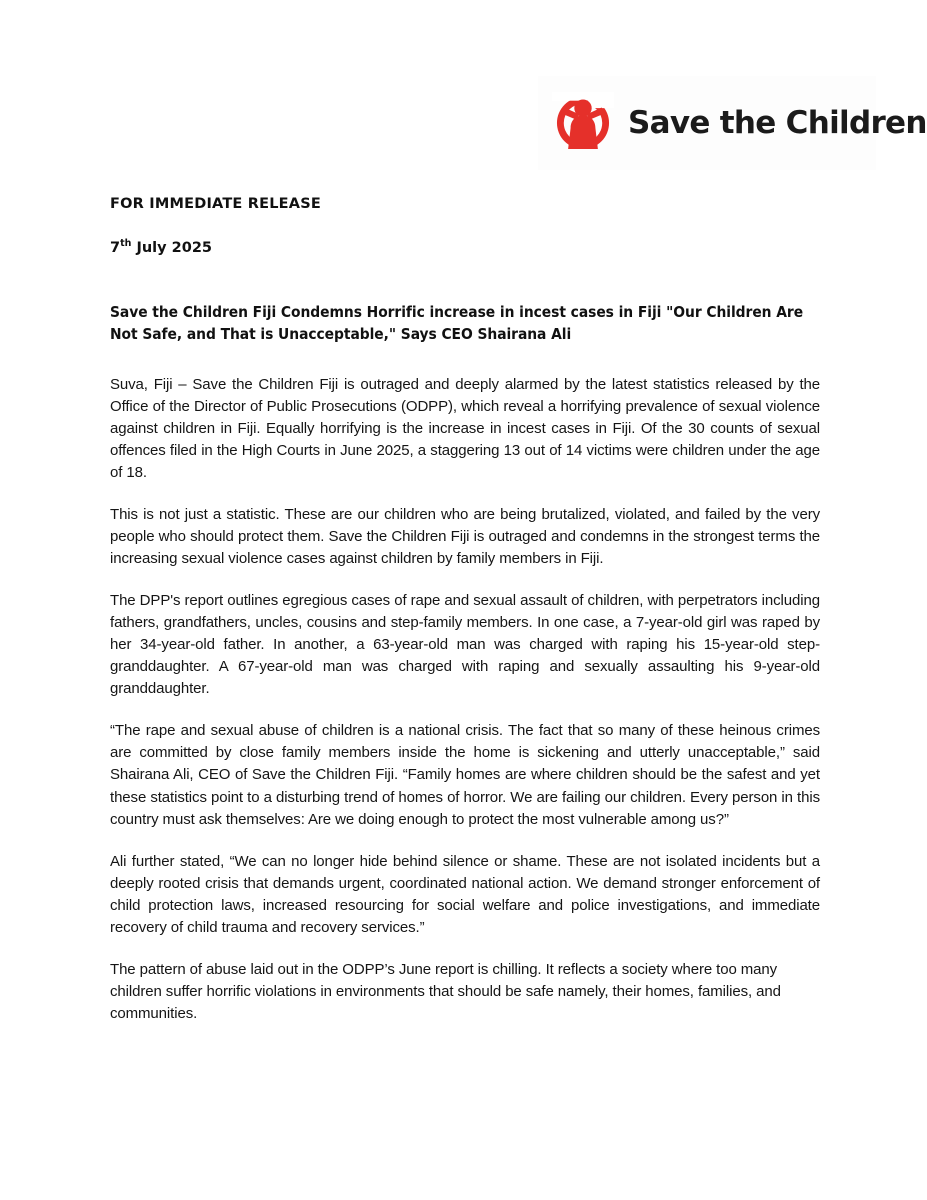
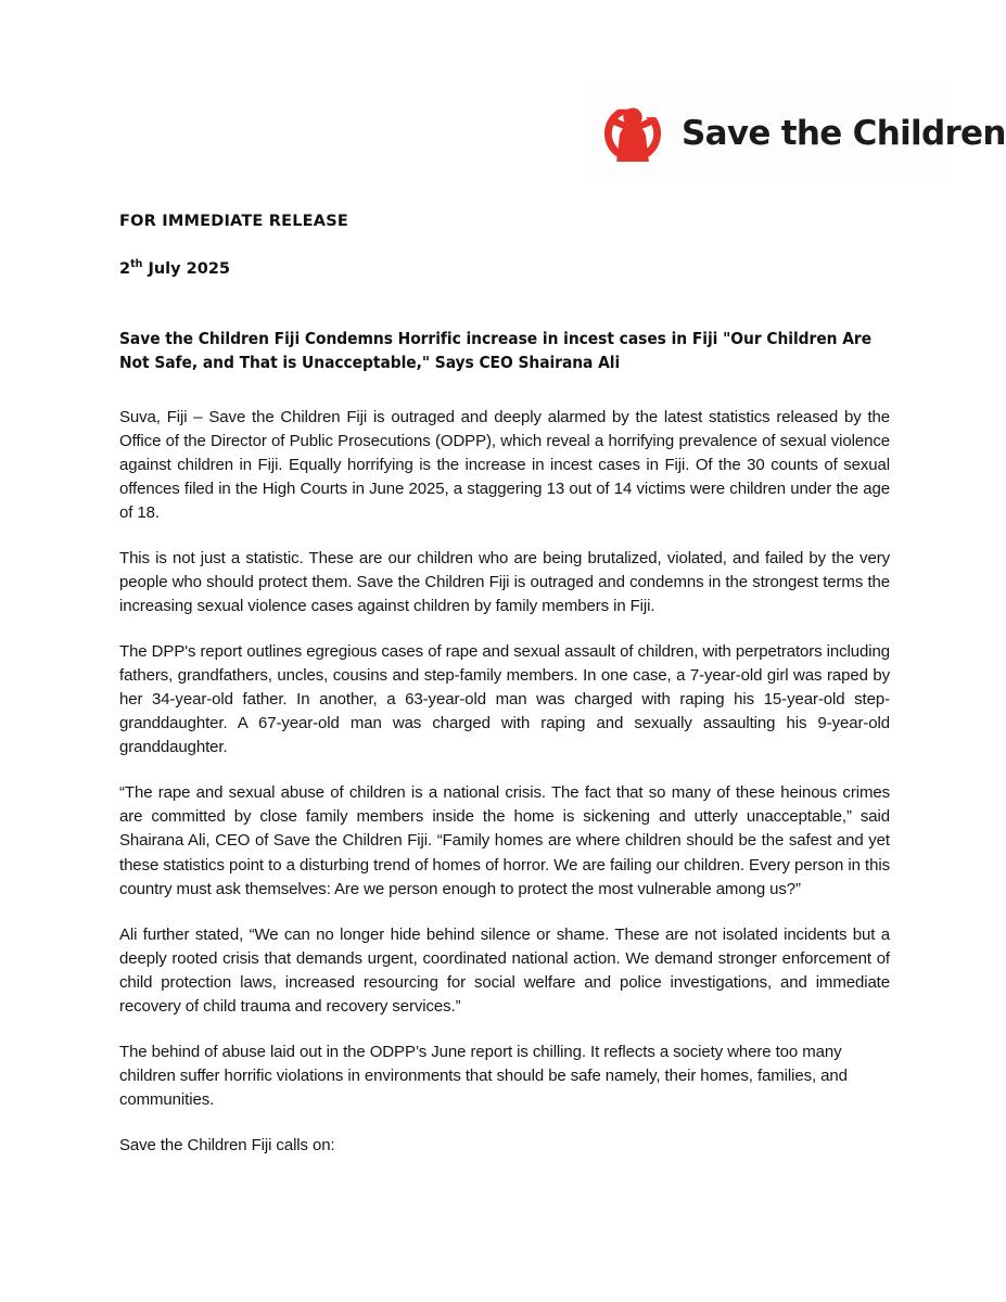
  Save the Children
  FOR IMMEDIATE RELEASE
- 7th July 2025
+ 2th July 2025
  Save the Children Fiji Condemns Horrific increase in incest cases in Fiji "Our Children Are Not Safe, and That is Unacceptable," Says CEO Shairana Ali
  Suva, Fiji – Save the Children Fiji is outraged and deeply alarmed by the latest statistics released by the Office of the Director of Public Prosecutions (ODPP), which reveal a horrifying prevalence of sexual violence against children in Fiji. Equally horrifying is the increase in incest cases in Fiji. Of the 30 counts of sexual offences filed in the High Courts in June 2025, a staggering 13 out of 14 victims were children under the age of 18.
  This is not just a statistic. These are our children who are being brutalized, violated, and failed by the very people who should protect them. Save the Children Fiji is outraged and condemns in the strongest terms the increasing sexual violence cases against children by family members in Fiji.
  The DPP's report outlines egregious cases of rape and sexual assault of children, with perpetrators including fathers, grandfathers, uncles, cousins and step-family members. In one case, a 7-year-old girl was raped by her 34-year-old father. In another, a 63-year-old man was charged with raping his 15-year-old step-granddaughter. A 67-year-old man was charged with raping and sexually assaulting his 9-year-old granddaughter.
- “The rape and sexual abuse of children is a national crisis. The fact that so many of these heinous crimes are committed by close family members inside the home is sickening and utterly unacceptable,” said Shairana Ali, CEO of Save the Children Fiji. “Family homes are where children should be the safest and yet these statistics point to a disturbing trend of homes of horror. We are failing our children. Every person in this country must ask themselves: Are we doing enough to protect the most vulnerable among us?”
+ “The rape and sexual abuse of children is a national crisis. The fact that so many of these heinous crimes are committed by close family members inside the home is sickening and utterly unacceptable,” said Shairana Ali, CEO of Save the Children Fiji. “Family homes are where children should be the safest and yet these statistics point to a disturbing trend of homes of horror. We are failing our children. Every person in this country must ask themselves: Are we person enough to protect the most vulnerable among us?”
  Ali further stated, “We can no longer hide behind silence or shame. These are not isolated incidents but a deeply rooted crisis that demands urgent, coordinated national action. We demand stronger enforcement of child protection laws, increased resourcing for social welfare and police investigations, and immediate recovery of child trauma and recovery services.”
- The pattern of abuse laid out in the ODPP’s June report is chilling. It reflects a society where too many children suffer horrific violations in environments that should be safe namely, their homes, families, and communities.
+ The behind of abuse laid out in the ODPP’s June report is chilling. It reflects a society where too many children suffer horrific violations in environments that should be safe namely, their homes, families, and communities.
+ Save the Children Fiji calls on:
